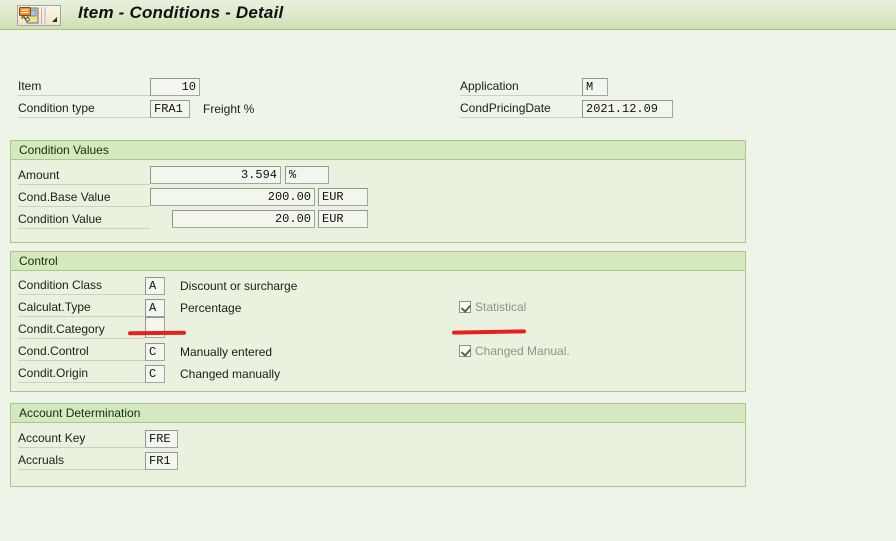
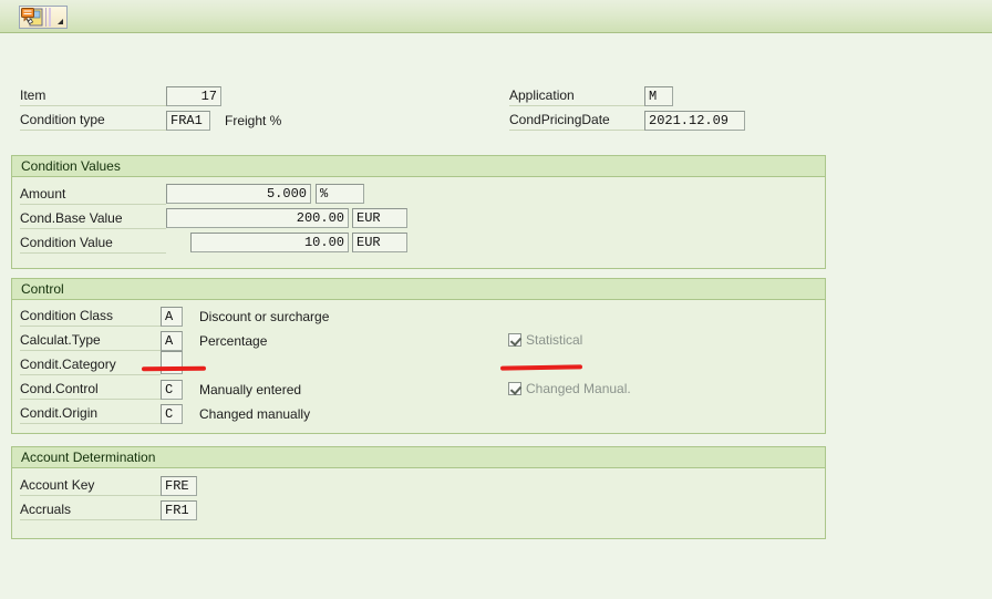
- Item - Conditions - Detail
  Item
- 10
+ 17
  Condition type
  FRA1
  Freight %
  Application
  M
  CondPricingDate
  2021.12.09
  Condition Values
  Amount
- 3.594
+ 5.000
  %
  Cond.Base Value
  200.00
  EUR
  Condition Value
- 20.00
+ 10.00
  EUR
  Control
  Condition Class
  A
  Discount or surcharge
  Calculat.Type
  A
  Percentage
  Condit.Category
  Cond.Control
  C
  Manually entered
  Condit.Origin
  C
  Changed manually
  Statistical
  Changed Manual.
  Account Determination
  Account Key
  FRE
  Accruals
  FR1
